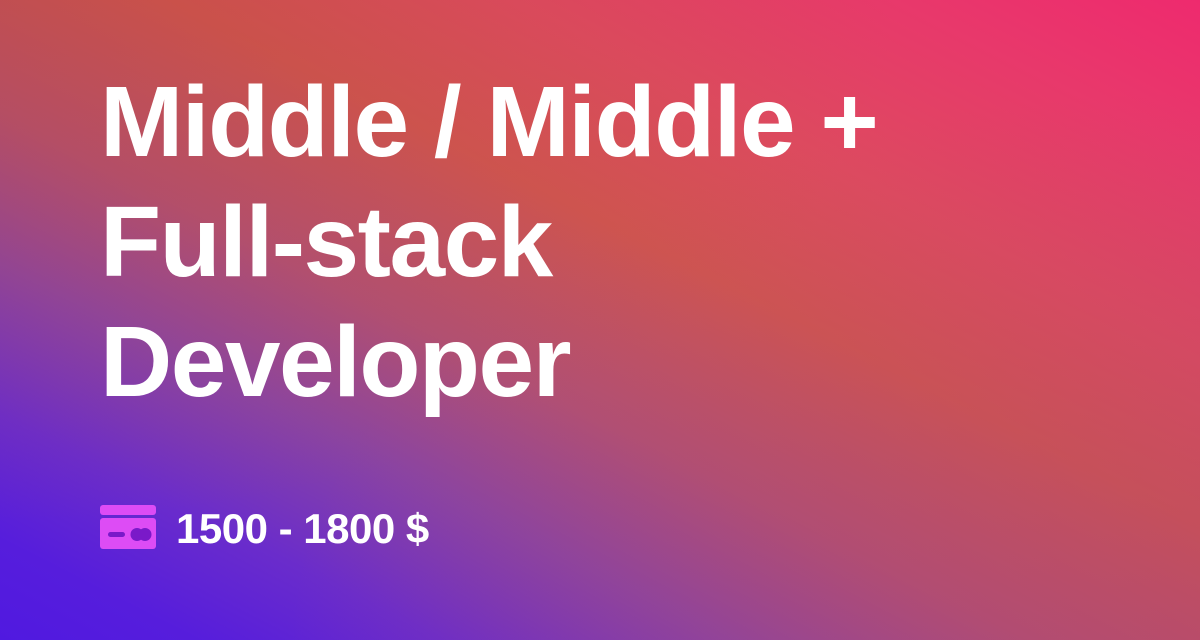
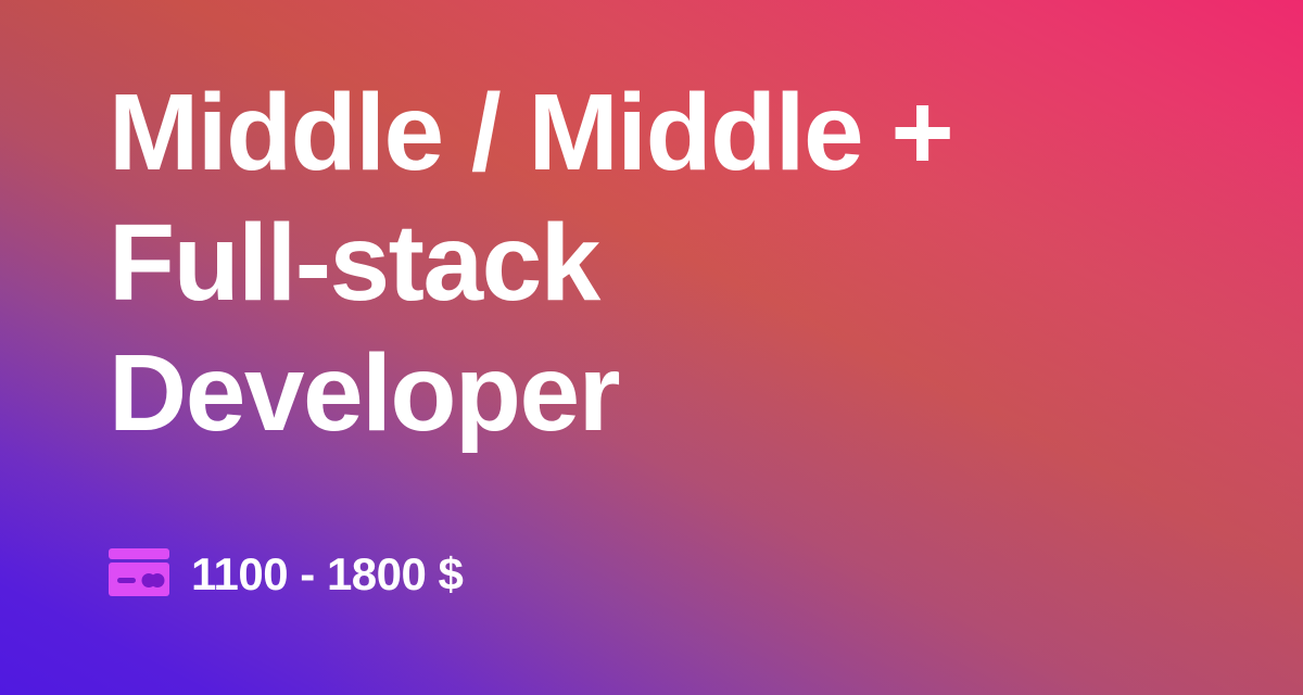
  Middle / Middle +
  Full-stack
  Developer
- 1500 - 1800 $
+ 1100 - 1800 $
